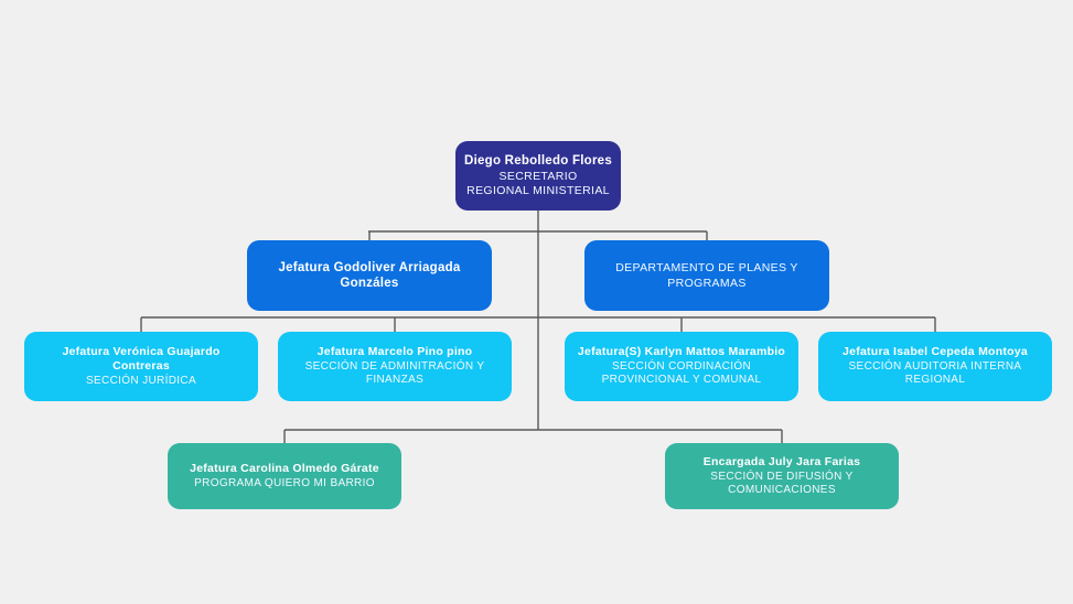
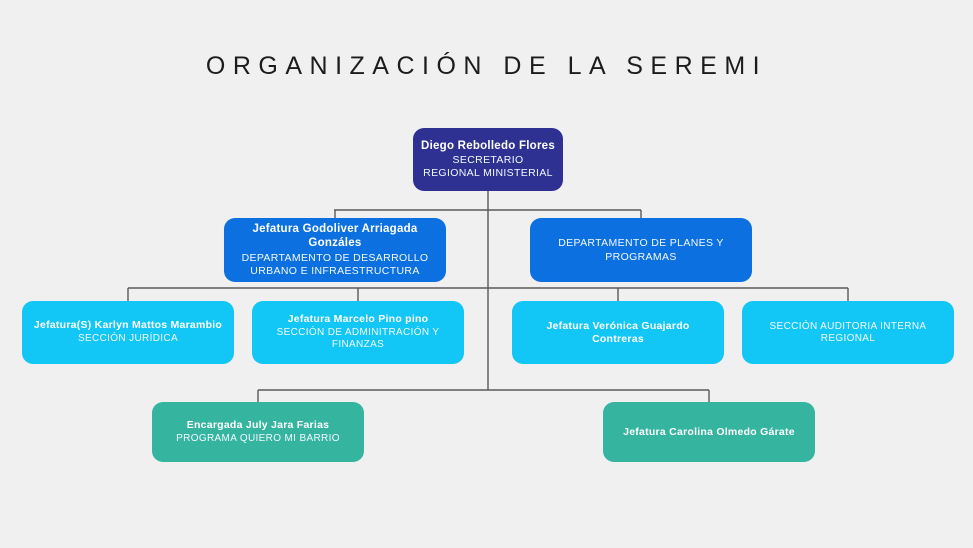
+ ORGANIZACIÓN DE LA SEREMI
  Diego Rebolledo Flores
  SECRETARIO
  REGIONAL MINISTERIAL
  Jefatura Godoliver Arriagada Gonzáles
+ DEPARTAMENTO DE DESARROLLO
+ URBANO E INFRAESTRUCTURA
  DEPARTAMENTO DE PLANES Y
  PROGRAMAS
- Jefatura Verónica Guajardo Contreras
+ Jefatura(S) Karlyn Mattos Marambio
  SECCIÓN JURÍDICA
  Jefatura Marcelo Pino pino
  SECCIÓN DE ADMINITRACIÓN Y
  FINANZAS
- Jefatura(S) Karlyn Mattos Marambio
+ Jefatura Verónica Guajardo Contreras
- SECCIÓN CORDINACIÓN
- PROVINCIONAL Y COMUNAL
- Jefatura Isabel Cepeda Montoya
  SECCIÓN AUDITORIA INTERNA
  REGIONAL
- Jefatura Carolina Olmedo Gárate
+ Encargada July Jara Farias
  PROGRAMA QUIERO MI BARRIO
- Encargada July Jara Farias
+ Jefatura Carolina Olmedo Gárate
- SECCIÓN DE DIFUSIÓN Y
- COMUNICACIONES
